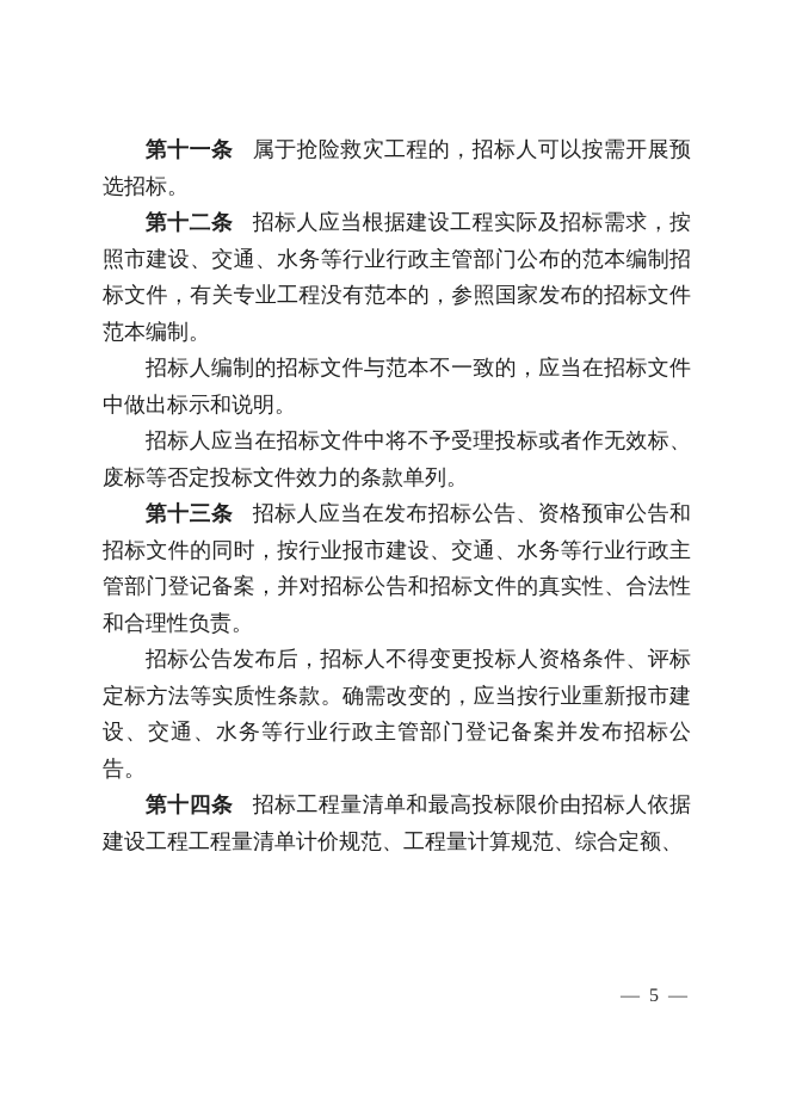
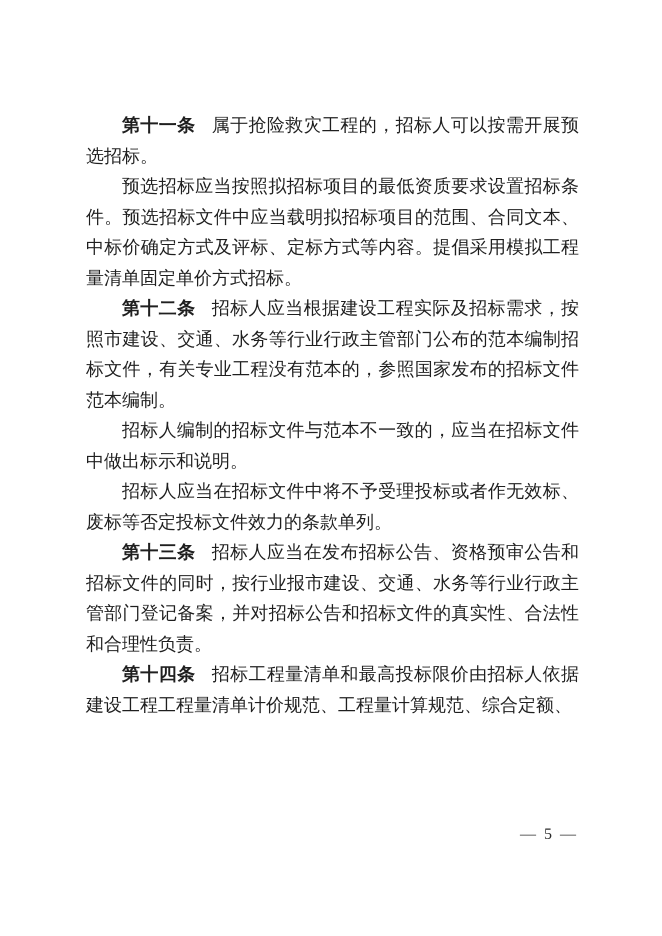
  第十一条 属于抢险救灾工程的，招标人可以按需开展预选招标。
+ 预选招标应当按照拟招标项目的最低资质要求设置招标条件。预选招标文件中应当载明拟招标项目的范围、合同文本、中标价确定方式及评标、定标方式等内容。提倡采用模拟工程量清单固定单价方式招标。
  第十二条 招标人应当根据建设工程实际及招标需求，按照市建设、交通、水务等行业行政主管部门公布的范本编制招标文件，有关专业工程没有范本的，参照国家发布的招标文件范本编制。
  招标人编制的招标文件与范本不一致的，应当在招标文件中做出标示和说明。
  招标人应当在招标文件中将不予受理投标或者作无效标、废标等否定投标文件效力的条款单列。
  第十三条 招标人应当在发布招标公告、资格预审公告和招标文件的同时，按行业报市建设、交通、水务等行业行政主管部门登记备案，并对招标公告和招标文件的真实性、合法性和合理性负责。
- 招标公告发布后，招标人不得变更投标人资格条件、评标定标方法等实质性条款。确需改变的，应当按行业重新报市建设、交通、水务等行业行政主管部门登记备案并发布招标公告。
  第十四条 招标工程量清单和最高投标限价由招标人依据建设工程工程量清单计价规范、工程量计算规范、综合定额、
  — 5 —
